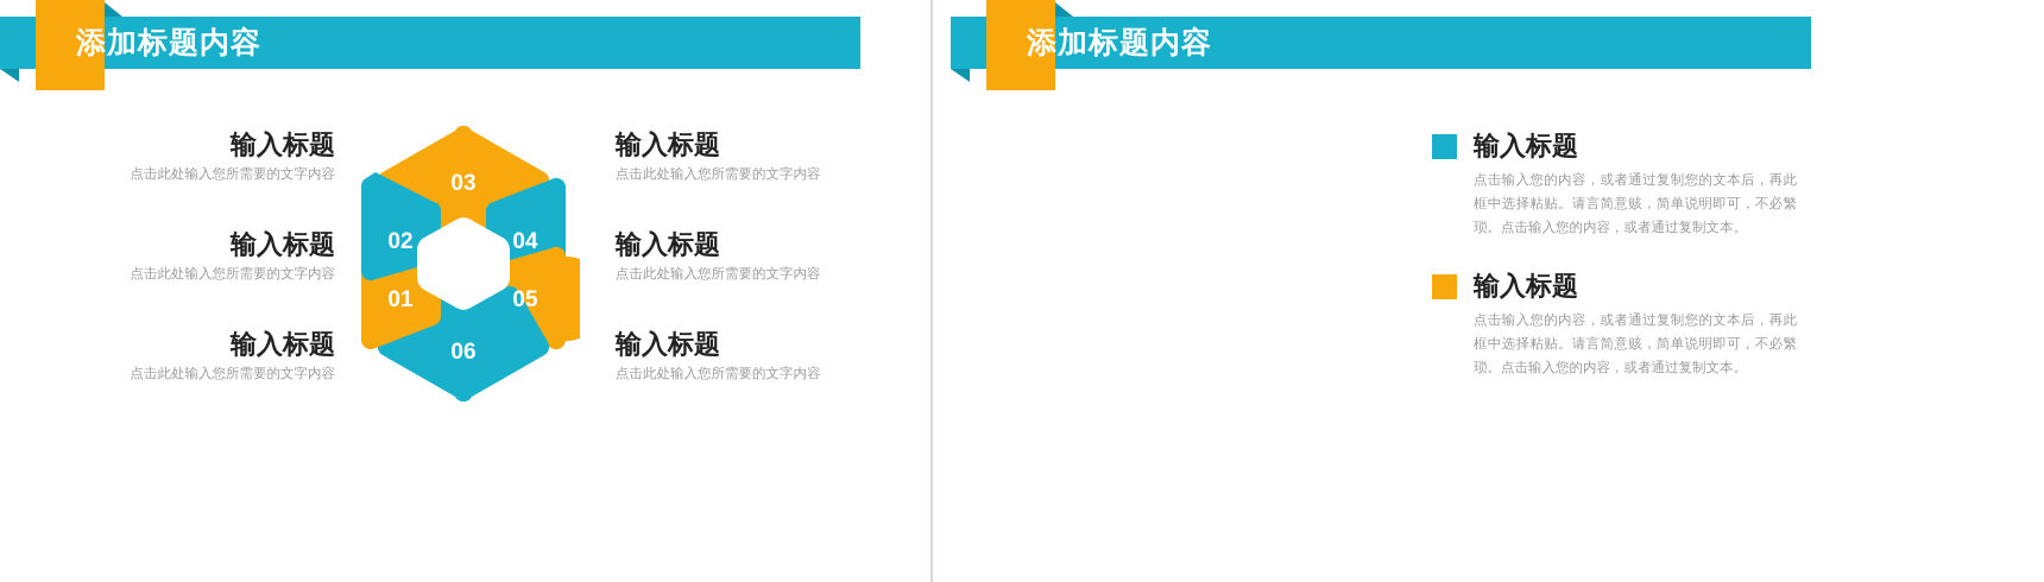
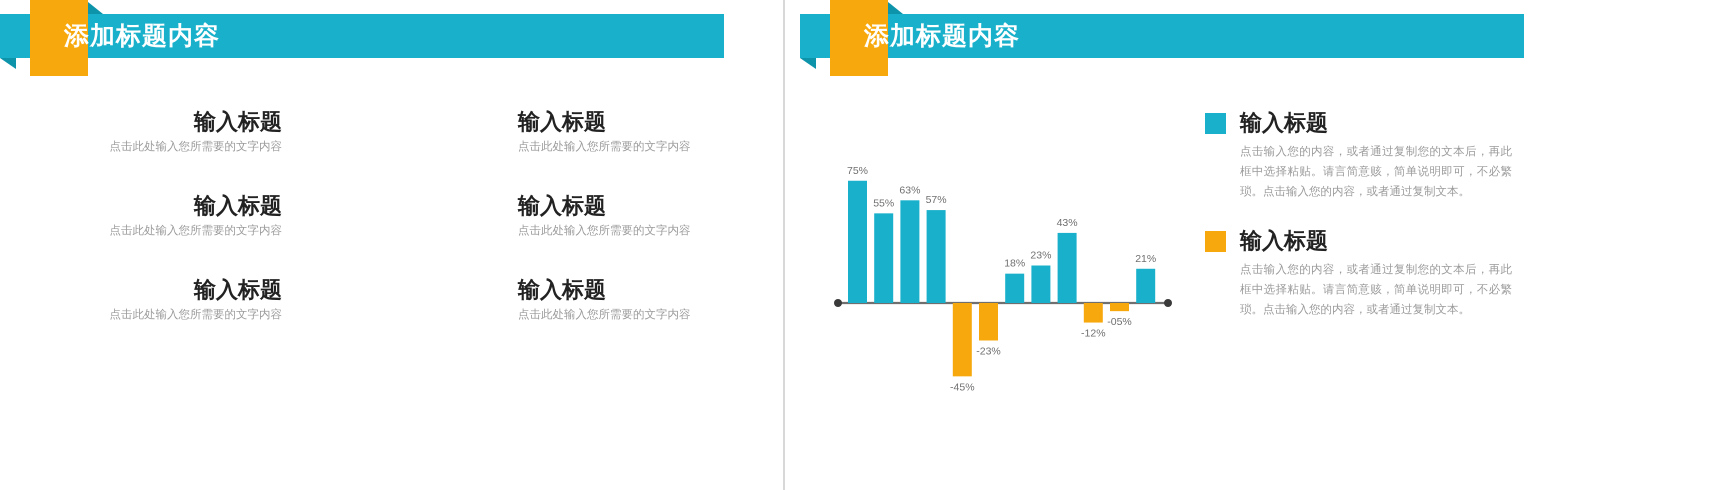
  添加标题内容
  输入标题
  点击此处输入您所需要的文字内容
  输入标题
  点击此处输入您所需要的文字内容
  输入标题
  点击此处输入您所需要的文字内容
- 03
- 04
- 05
- 06
- 01
- 02
  输入标题
  点击此处输入您所需要的文字内容
  输入标题
  点击此处输入您所需要的文字内容
  输入标题
  点击此处输入您所需要的文字内容
  添加标题内容
+ 75%
+ 55%
+ 63%
+ 57%
+ -45%
+ -23%
+ 18%
+ 23%
+ 43%
+ -12%
+ -05%
+ 21%
  输入标题
  点击输入您的内容，或者通过复制您的文本后，再此框中选择粘贴。请言简意赅，简单说明即可，不必繁琐。点击输入您的内容，或者通过复制文本。
  输入标题
  点击输入您的内容，或者通过复制您的文本后，再此框中选择粘贴。请言简意赅，简单说明即可，不必繁琐。点击输入您的内容，或者通过复制文本。
